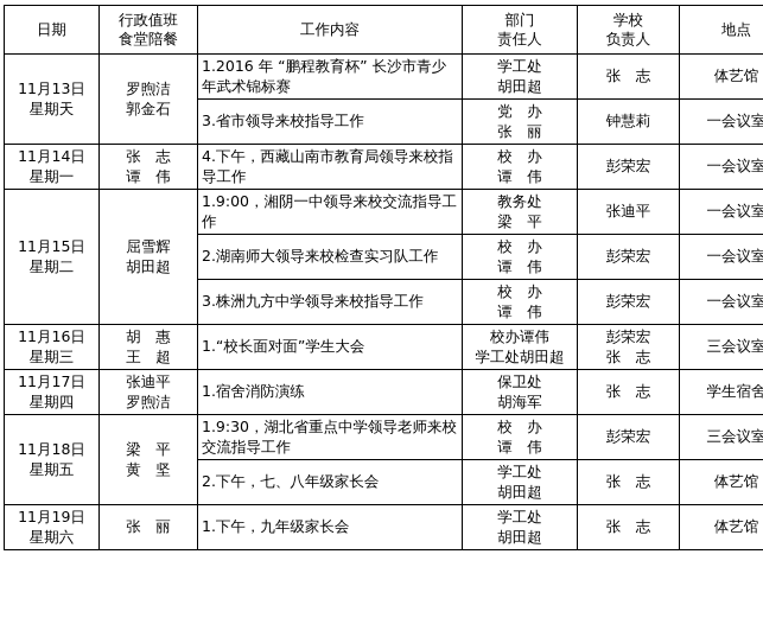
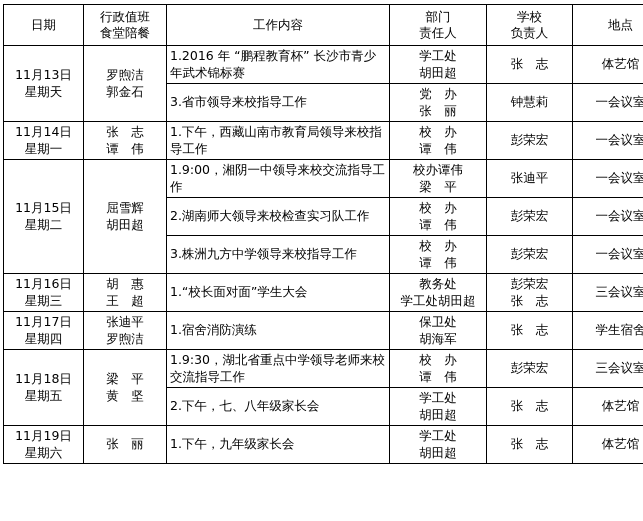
  日期	行政值班 食堂陪餐	工作内容	部门 责任人	学校 负责人	地点
  11月13日星期天	罗煦洁郭金石	1.2016 年 “鹏程教育杯” 长沙市青少年武术锦标赛	学工处胡田超	张 志	体艺馆
  3.省市领导来校指导工作	党 办张 丽	钟慧莉	一会议室
- 11月14日星期一	张 志谭 伟	4.下午，西藏山南市教育局领导来校指导工作	校 办谭 伟	彭荣宏	一会议室
+ 11月14日星期一	张 志谭 伟	1.下午，西藏山南市教育局领导来校指导工作	校 办谭 伟	彭荣宏	一会议室
- 11月15日星期二	屈雪辉胡田超	1.9:00，湘阴一中领导来校交流指导工作	教务处梁 平	张迪平	一会议室
+ 11月15日星期二	屈雪辉胡田超	1.9:00，湘阴一中领导来校交流指导工作	校办谭伟梁 平	张迪平	一会议室
  2.湖南师大领导来校检查实习队工作	校 办谭 伟	彭荣宏	一会议室
  3.株洲九方中学领导来校指导工作	校 办谭 伟	彭荣宏	一会议室
- 11月16日星期三	胡 惠王 超	1.“校长面对面”学生大会	校办谭伟学工处胡田超	彭荣宏张 志	三会议室
+ 11月16日星期三	胡 惠王 超	1.“校长面对面”学生大会	教务处学工处胡田超	彭荣宏张 志	三会议室
  11月17日星期四	张迪平罗煦洁	1.宿舍消防演练	保卫处胡海军	张 志	学生宿舍
  11月18日星期五	梁 平黄 坚	1.9:30，湖北省重点中学领导老师来校交流指导工作	校 办谭 伟	彭荣宏	三会议室
  2.下午，七、八年级家长会	学工处胡田超	张 志	体艺馆
  11月19日星期六	张 丽	1.下午，九年级家长会	学工处胡田超	张 志	体艺馆
